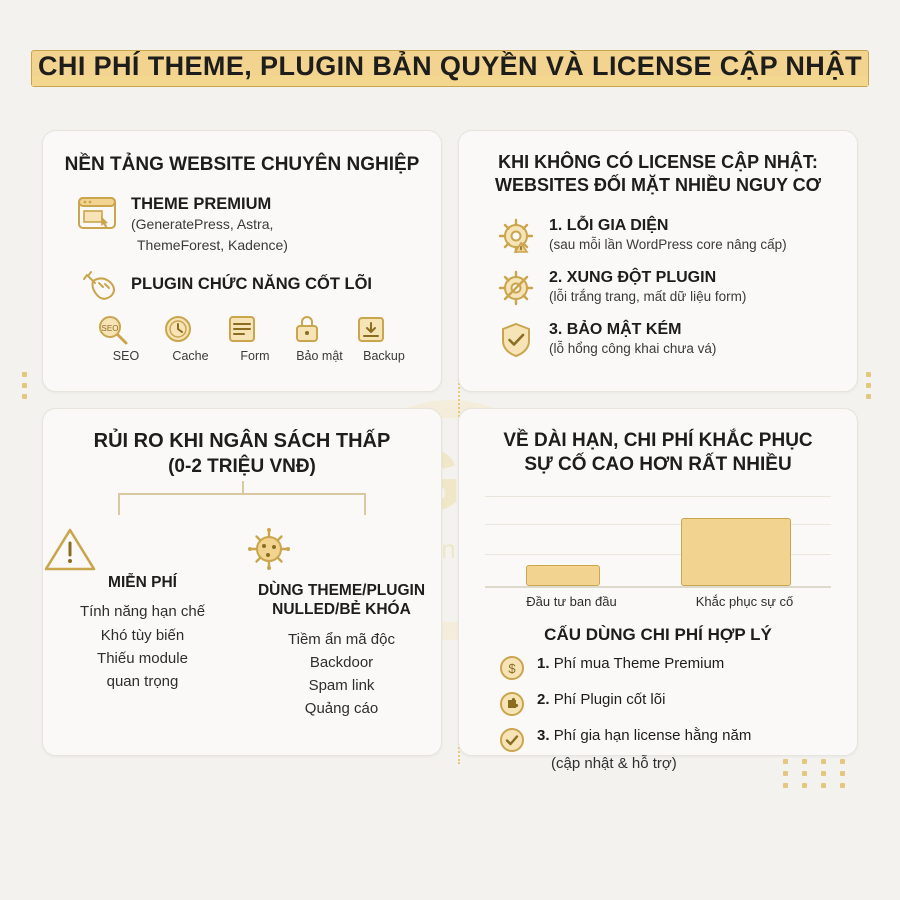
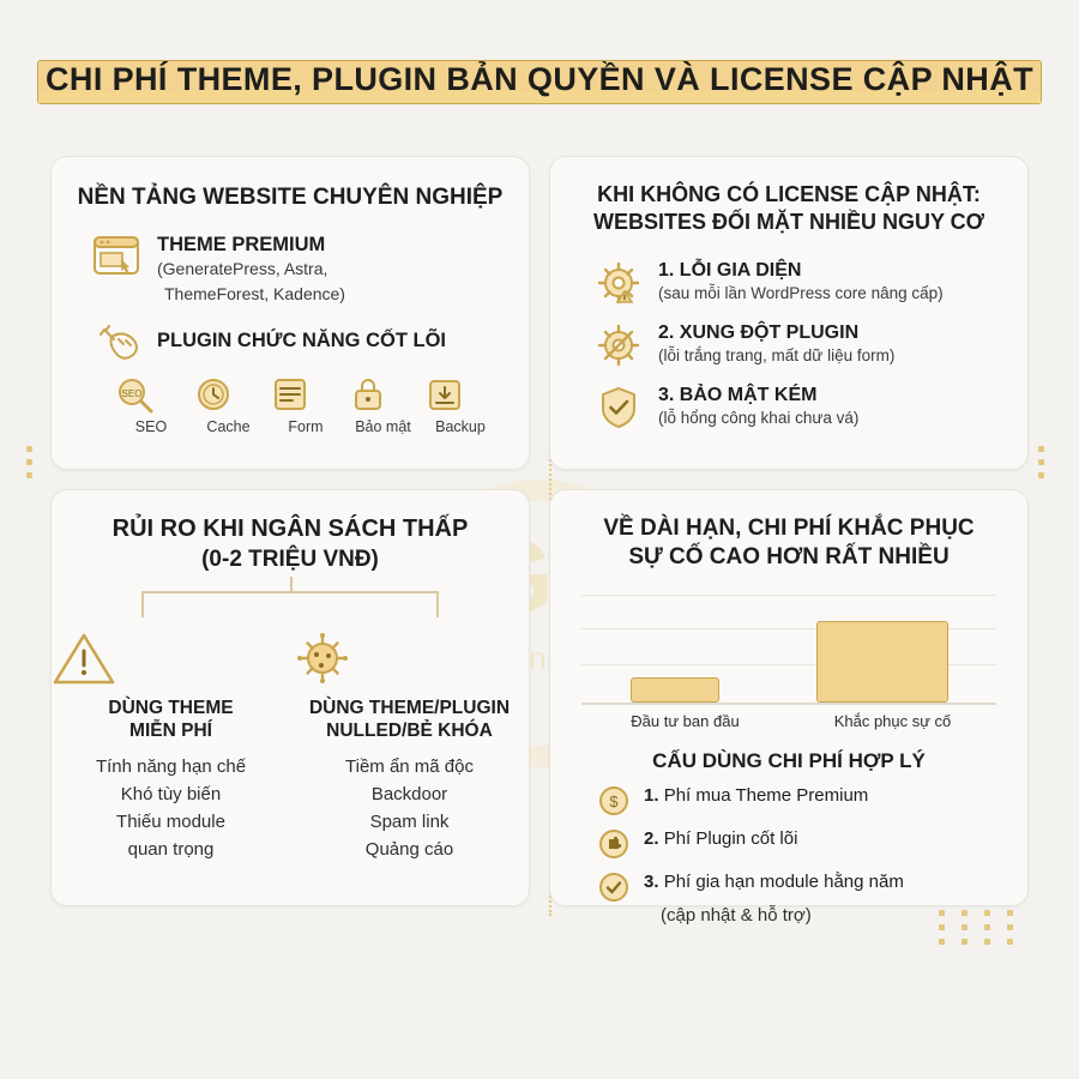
  CHI PHÍ THEME, PLUGIN BẢN QUYỀN VÀ LICENSE CẬP NHẬT
  NỀN TẢNG WEBSITE CHUYÊN NGHIỆP
  THEME PREMIUM
  (GeneratePress, Astra,
  ThemeForest, Kadence)
  PLUGIN CHỨC NĂNG CỐT LÕI
  SEO
  SEO
  Cache
  Form
  Bảo mật
  Backup
  KHI KHÔNG CÓ LICENSE CẬP NHẬT:
  WEBSITES ĐỐI MẶT NHIỀU NGUY CƠ
  1. LỖI GIA DIỆN
  (sau mỗi lần WordPress core nâng cấp)
  2. XUNG ĐỘT PLUGIN
  (lỗi trắng trang, mất dữ liệu form)
  3. BẢO MẬT KÉM
  (lỗ hổng công khai chưa vá)
  RỦI RO KHI NGÂN SÁCH THẤP
  (0-2 TRIỆU VNĐ)
+ DÙNG THEME
  MIỄN PHÍ
  Tính năng hạn chế
  Khó tùy biến
  Thiếu module
  quan trọng
  DÙNG THEME/PLUGIN
  NULLED/BẺ KHÓA
  Tiềm ẩn mã độc
  Backdoor
  Spam link
  Quảng cáo
  VỀ DÀI HẠN, CHI PHÍ KHẮC PHỤC
  SỰ CỐ CAO HƠN RẤT NHIỀU
  Đầu tư ban đầu
  Khắc phục sự cố
  CẤU DÙNG CHI PHÍ HỢP LÝ
  $
  1. Phí mua Theme Premium
  2. Phí Plugin cốt lõi
- 3. Phí gia hạn license hằng năm
+ 3. Phí gia hạn module hằng năm
  (cập nhật & hỗ trợ)
